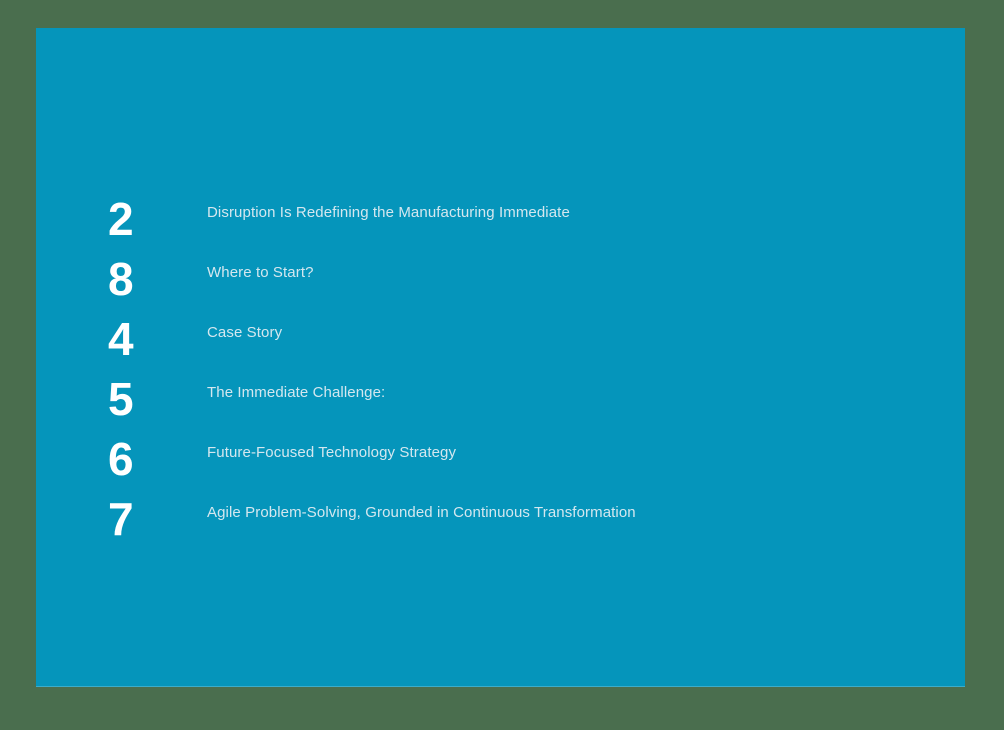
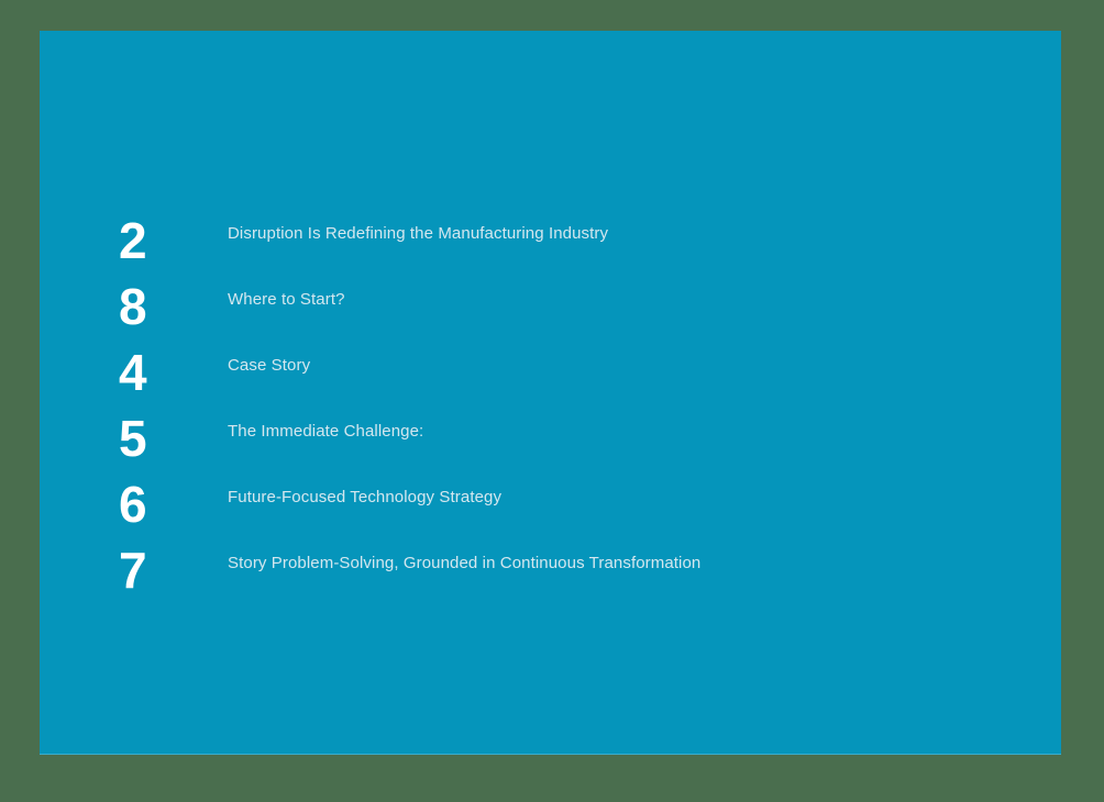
  2
- Disruption Is Redefining the Manufacturing Immediate
+ Disruption Is Redefining the Manufacturing Industry
  8
  Where to Start?
  4
  Case Story
  5
  The Immediate Challenge:
  6
  Future-Focused Technology Strategy
  7
- Agile Problem-Solving, Grounded in Continuous Transformation
+ Story Problem-Solving, Grounded in Continuous Transformation
